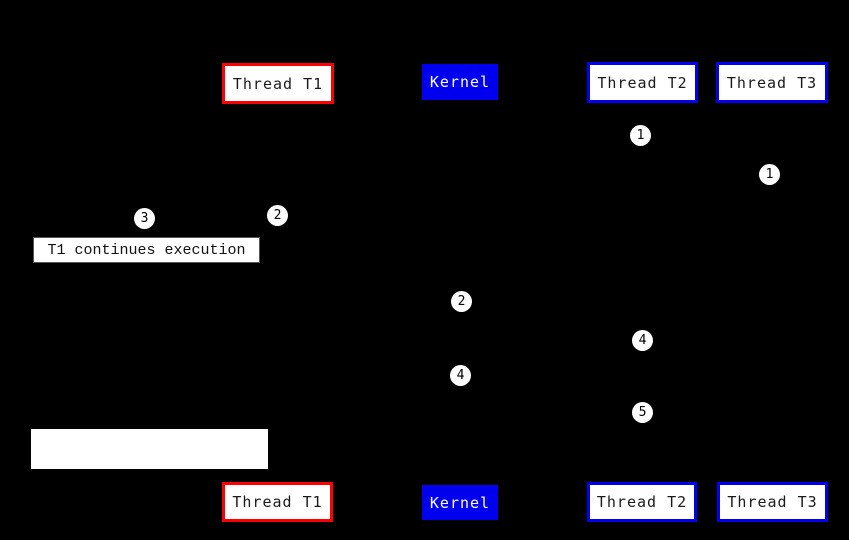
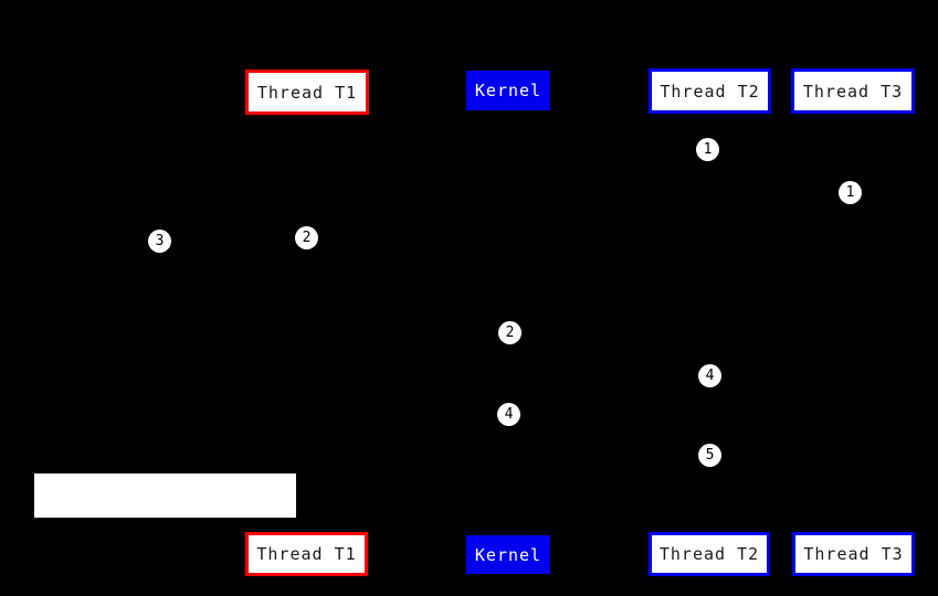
  Thread T1
  Kernel
  Thread T2
  Thread T3
  1
  1
  3
  2
  2
  4
  4
  5
- T1 continues execution
  Thread T1
  Kernel
  Thread T2
  Thread T3
